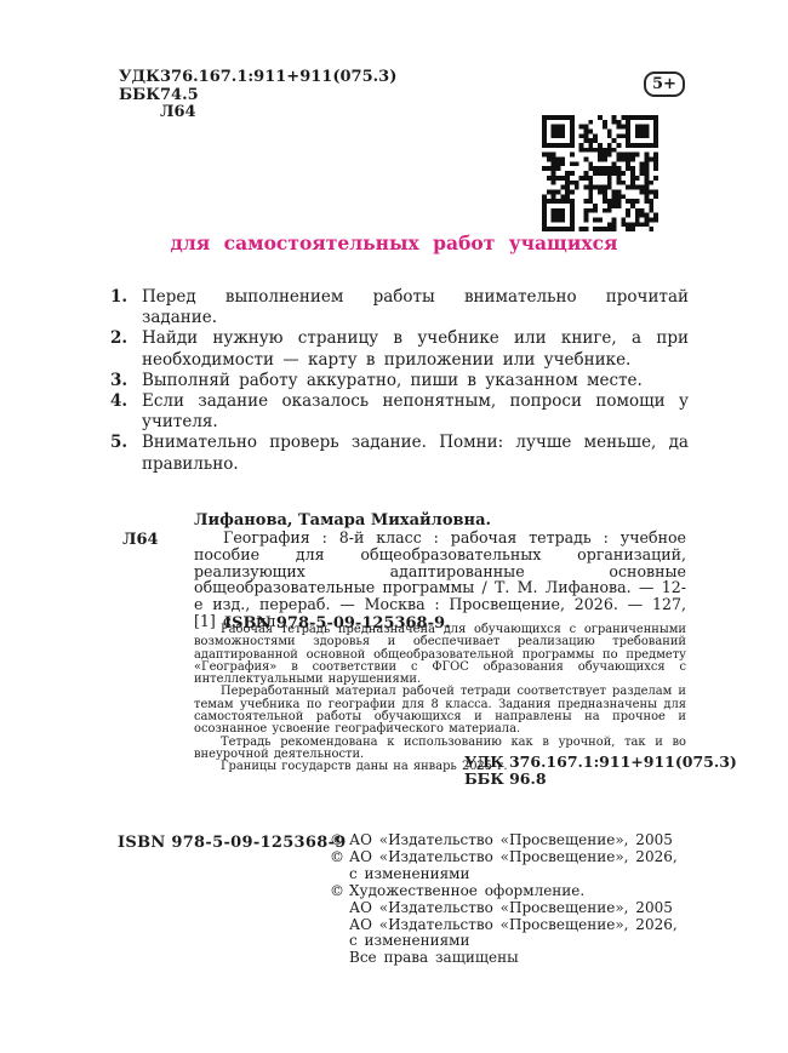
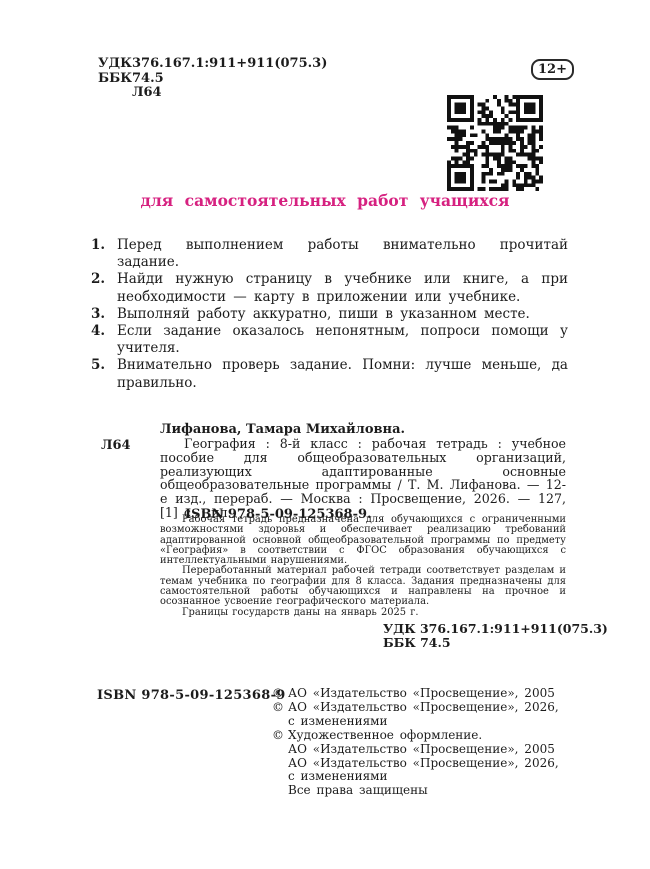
  УДК
  376.167.1:911+911(075.3)
  ББК
  74.5
  Л64
- 5+
+ 12+
  для самостоятельных работ учащихся
  1.
  Перед выполнением работы внимательно прочитай задание.
  2.
  Найди нужную страницу в учебнике или книге, а при необходимости — карту в приложении или учебнике.
  3.
  Выполняй работу аккуратно, пиши в указанном месте.
  4.
  Если задание оказалось непонятным, попроси помощи у учителя.
  5.
  Внимательно проверь задание. Помни: лучше меньше, да правильно.
  Лифанова, Тамара Михайловна.
  Л64
  География : 8-й класс : рабочая тетрадь : учебное пособие для общеобразовательных организаций, реализующих адаптированные основные общеобразовательные программы / Т. М. Лифанова. — 12-е изд., перераб. — Москва : Просвещение, 2026. — 127, [1] с. : ил.
  ISBN 978-5-09-125368-9.
  Рабочая тетрадь предназначена для обучающихся с ограниченными возможностями здоровья и обеспечивает реализацию требований адаптированной основной общеобразовательной программы по предмету «География» в соответствии с ФГОС образования обучающихся с интеллектуальными нарушениями.
  Переработанный материал рабочей тетради соответствует разделам и темам учебника по географии для 8 класса. Задания предназначены для самостоятельной работы обучающихся и направлены на прочное и осознанное усвоение географического материала.
- Тетрадь рекомендована к использованию как в урочной, так и во внеурочной деятельности.
  Границы государств даны на январь 2025 г.
  УДК 376.167.1:911+911(075.3)
- ББК 96.8
+ ББК 74.5
  ISBN 978-5-09-125368-9
  ©
  АО «Издательство «Просвещение», 2005
  ©
  АО «Издательство «Просвещение», 2026,
  с изменениями
  ©
  Художественное оформление.
  АО «Издательство «Просвещение», 2005
  АО «Издательство «Просвещение», 2026,
  с изменениями
  Все права защищены
